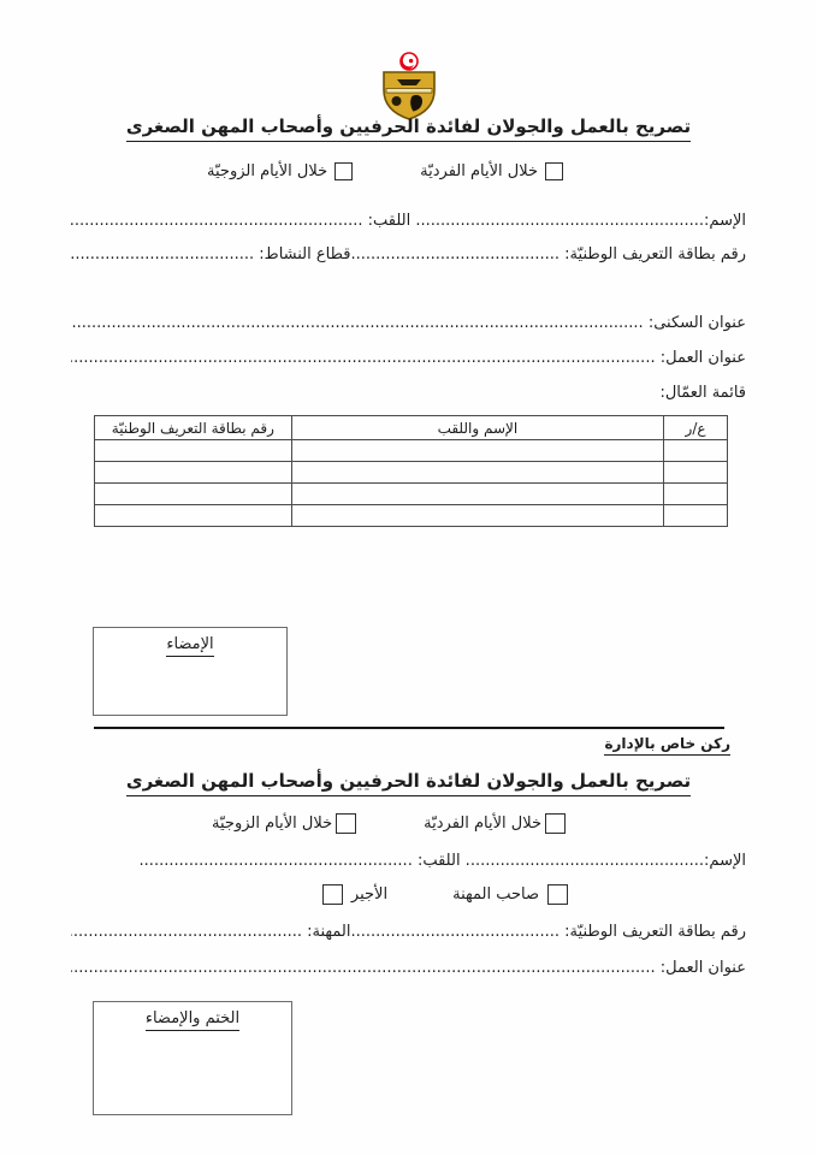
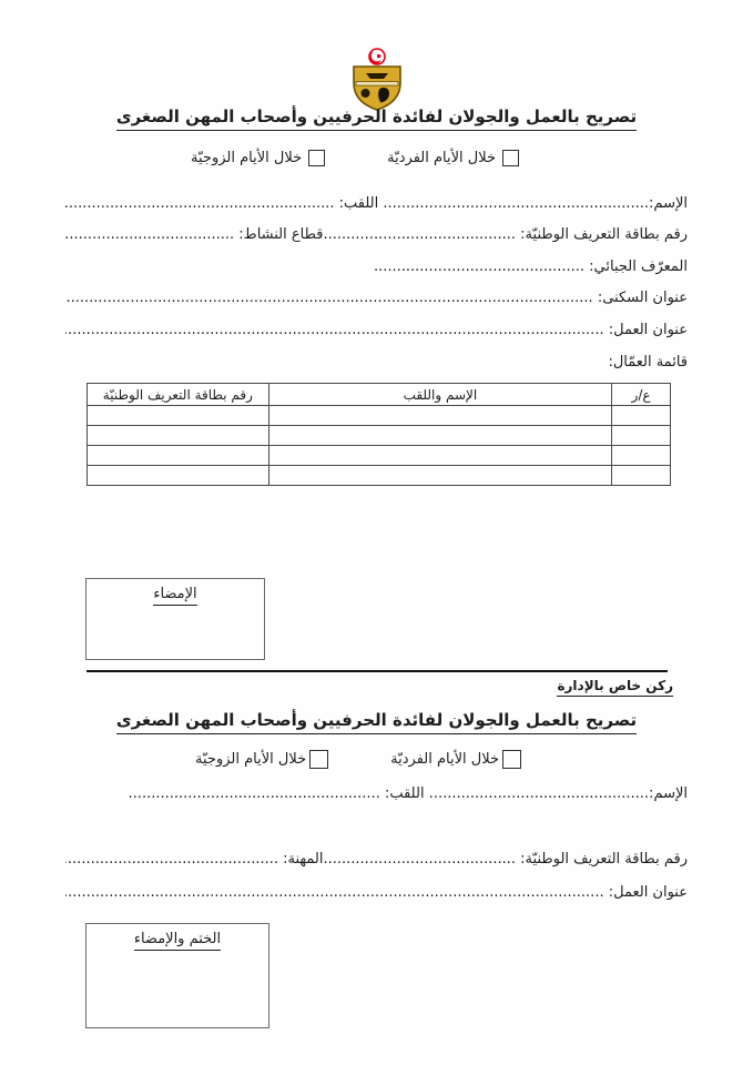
  تصريح بالعمل والجولان لفائدة الحرفيين وأصحاب المهن الصغرى
  خلال الأيام الفرديّة
  خلال الأيام الزوجيّة
  الإسم:.......................................................... اللقب: ...........................................................
  رقم بطاقة التعريف الوطنيّة: ..........................................قطاع النشاط: .....................................
+ المعرّف الجبائي: ..............................................
  عنوان السكنى: ...................................................................................................................
  عنوان العمل: ......................................................................................................................
  قائمة العمّال:
  ع/ر	الإسم واللقب	رقم بطاقة التعريف الوطنيّة
  الإمضاء
  ركن خاص بالإدارة
  تصريح بالعمل والجولان لفائدة الحرفيين وأصحاب المهن الصغرى
  خلال الأيام الفرديّة
  خلال الأيام الزوجيّة
  الإسم:................................................ اللقب: .......................................................
- صاحب المهنة
- الأجير
  رقم بطاقة التعريف الوطنيّة: ..........................................المهنة: ...............................................
  عنوان العمل: ......................................................................................................................
  الختم والإمضاء
